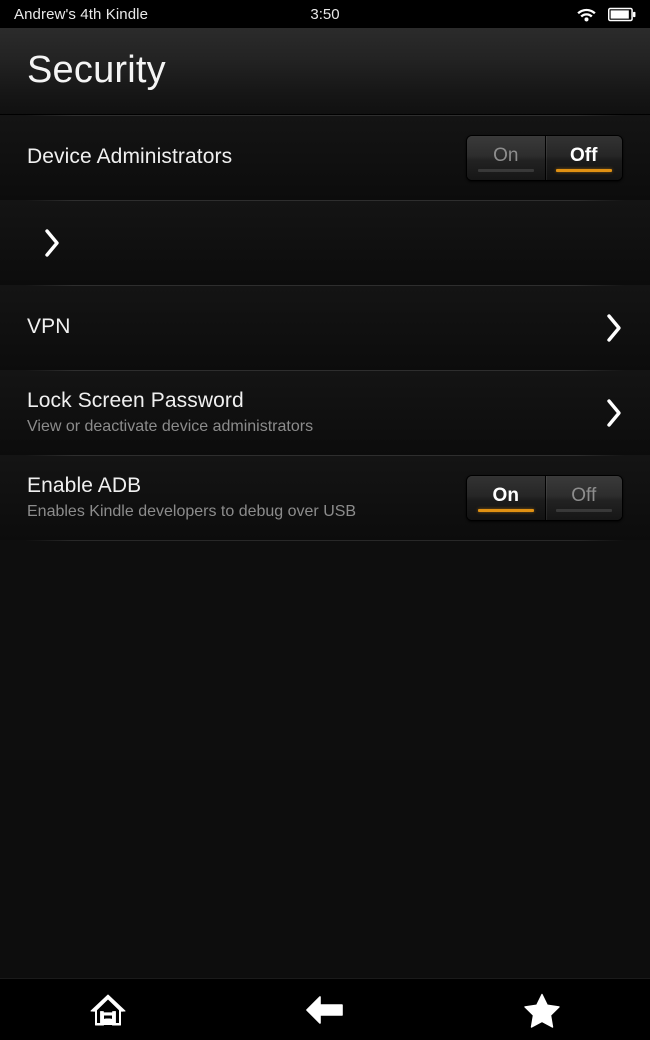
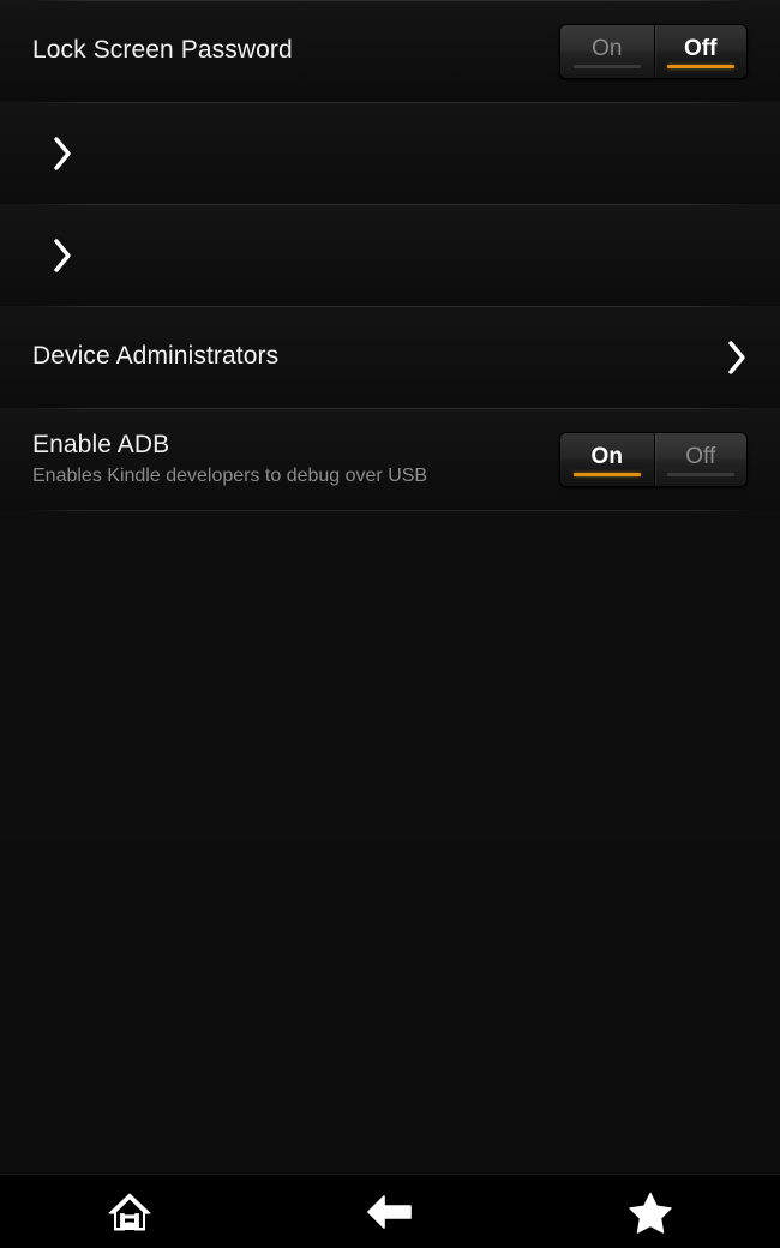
- Andrew's 4th Kindle
- 3:50
- Security
- Device Administrators
+ Lock Screen Password
  On
  Off
- VPN
- Lock Screen Password
+ Device Administrators
- View or deactivate device administrators
  Enable ADB
  Enables Kindle developers to debug over USB
  On
  Off
